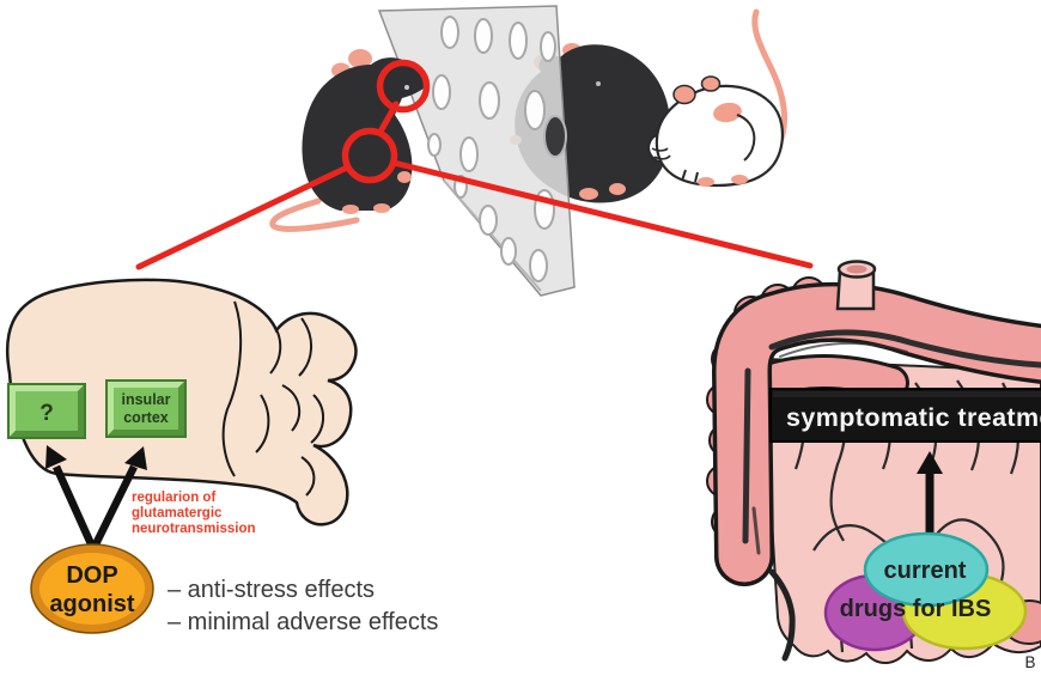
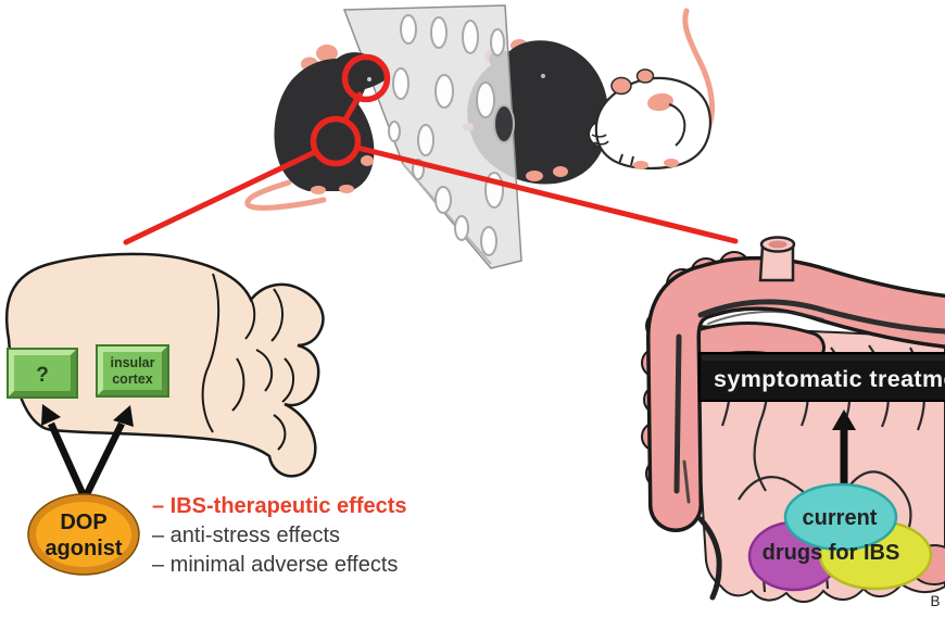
  ?
  insular
  cortex
- regularion of
- glutamatergic
- neurotransmission
  DOP
  agonist
+ – IBS-therapeutic effects
  – anti-stress effects
  – minimal adverse effects
  symptomatic treatm
  current
  drugs for IBS
  B
